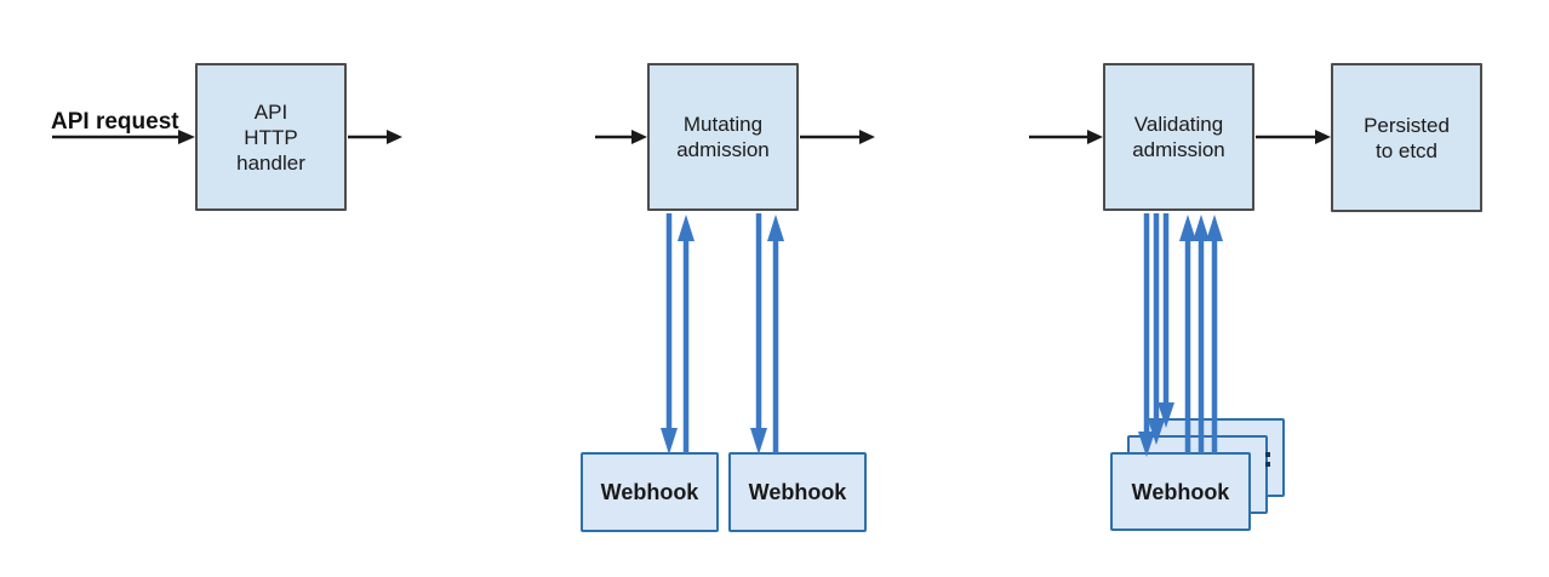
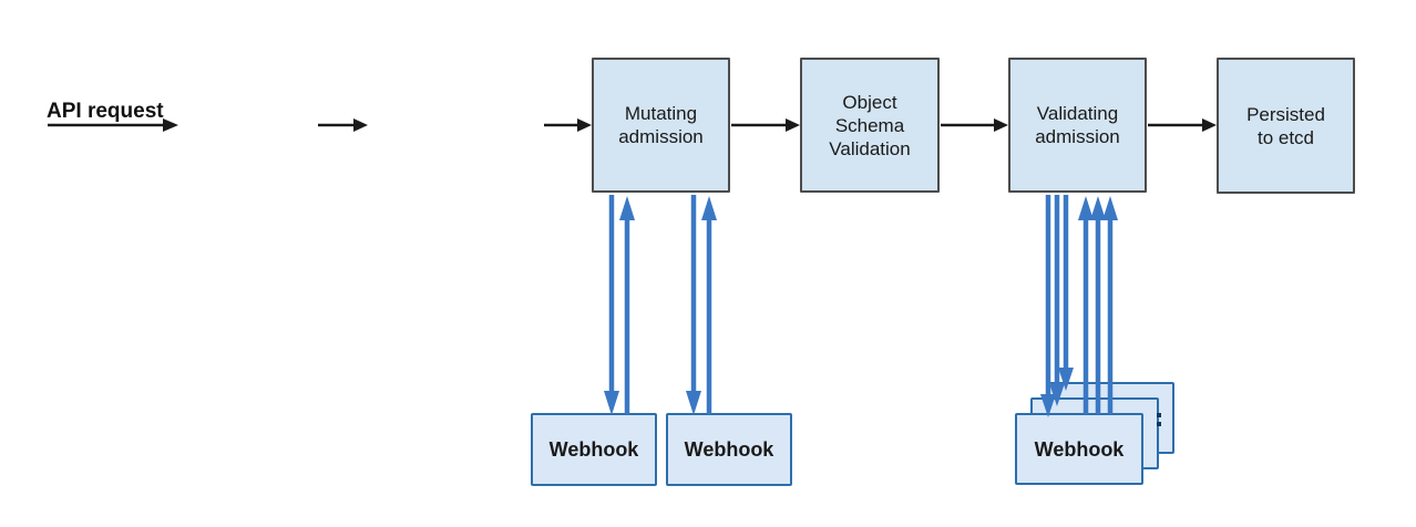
  API request
- API
- HTTP
- handler
  Mutating
  admission
+ Object
+ Schema
+ Validation
  Validating
  admission
  Persisted
  to etcd
  Webhook
  Webhook
  Webhook
